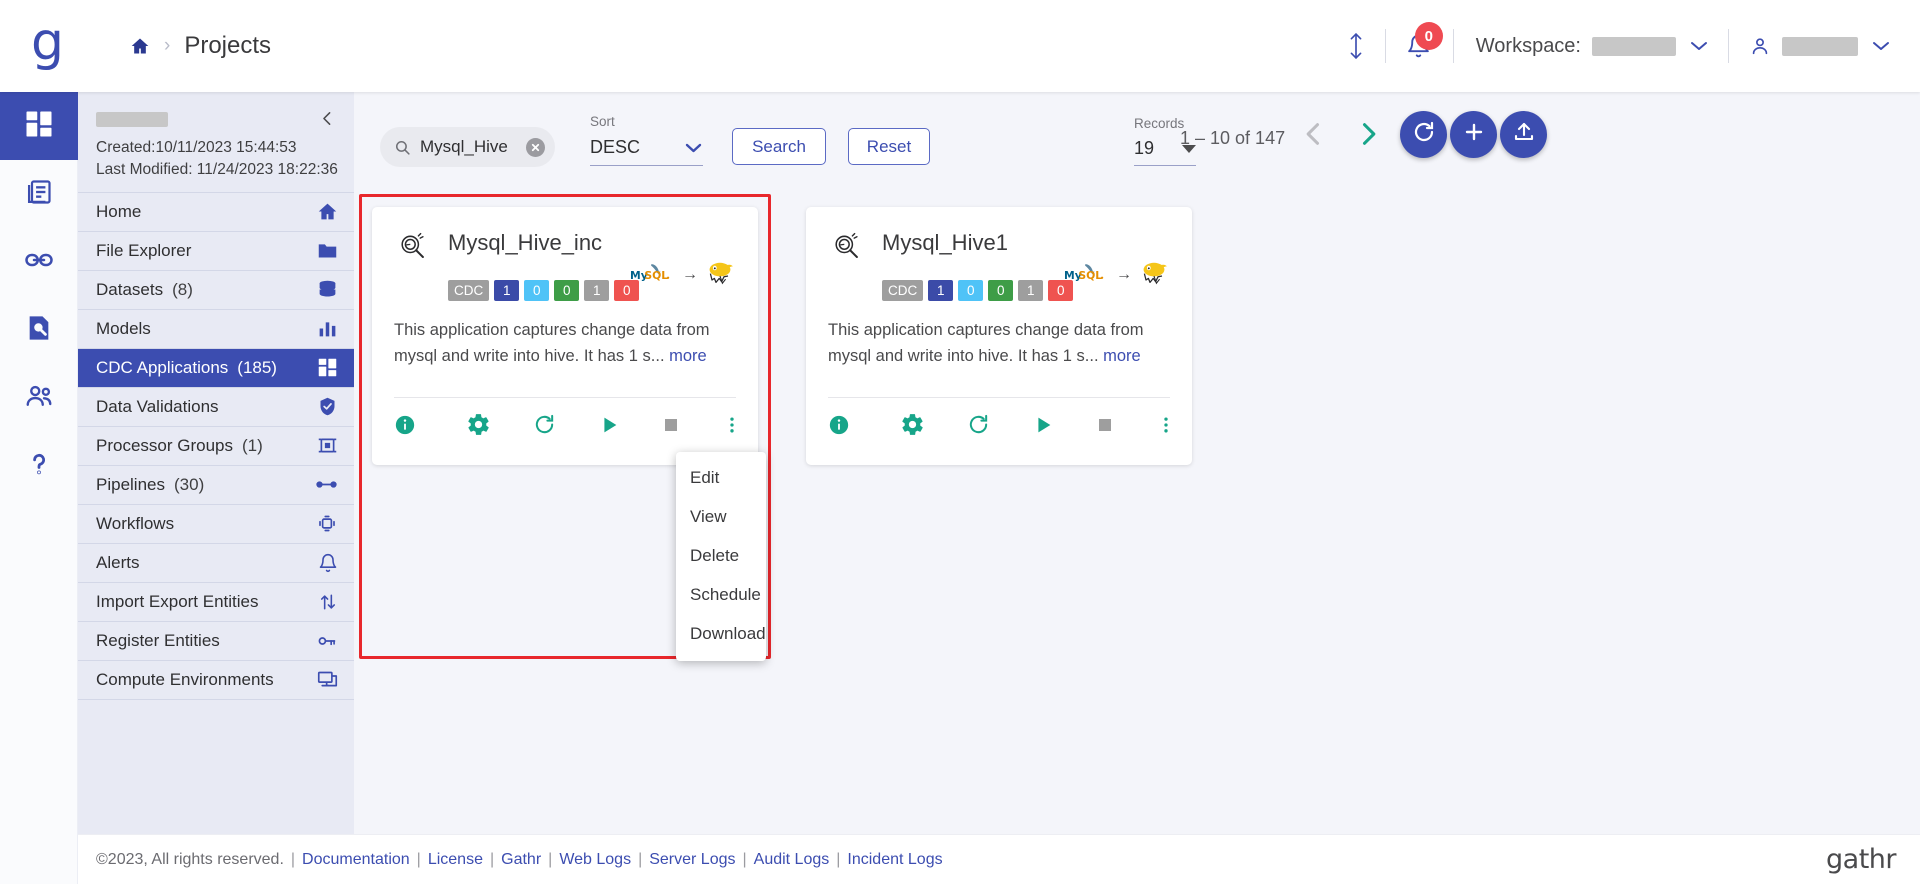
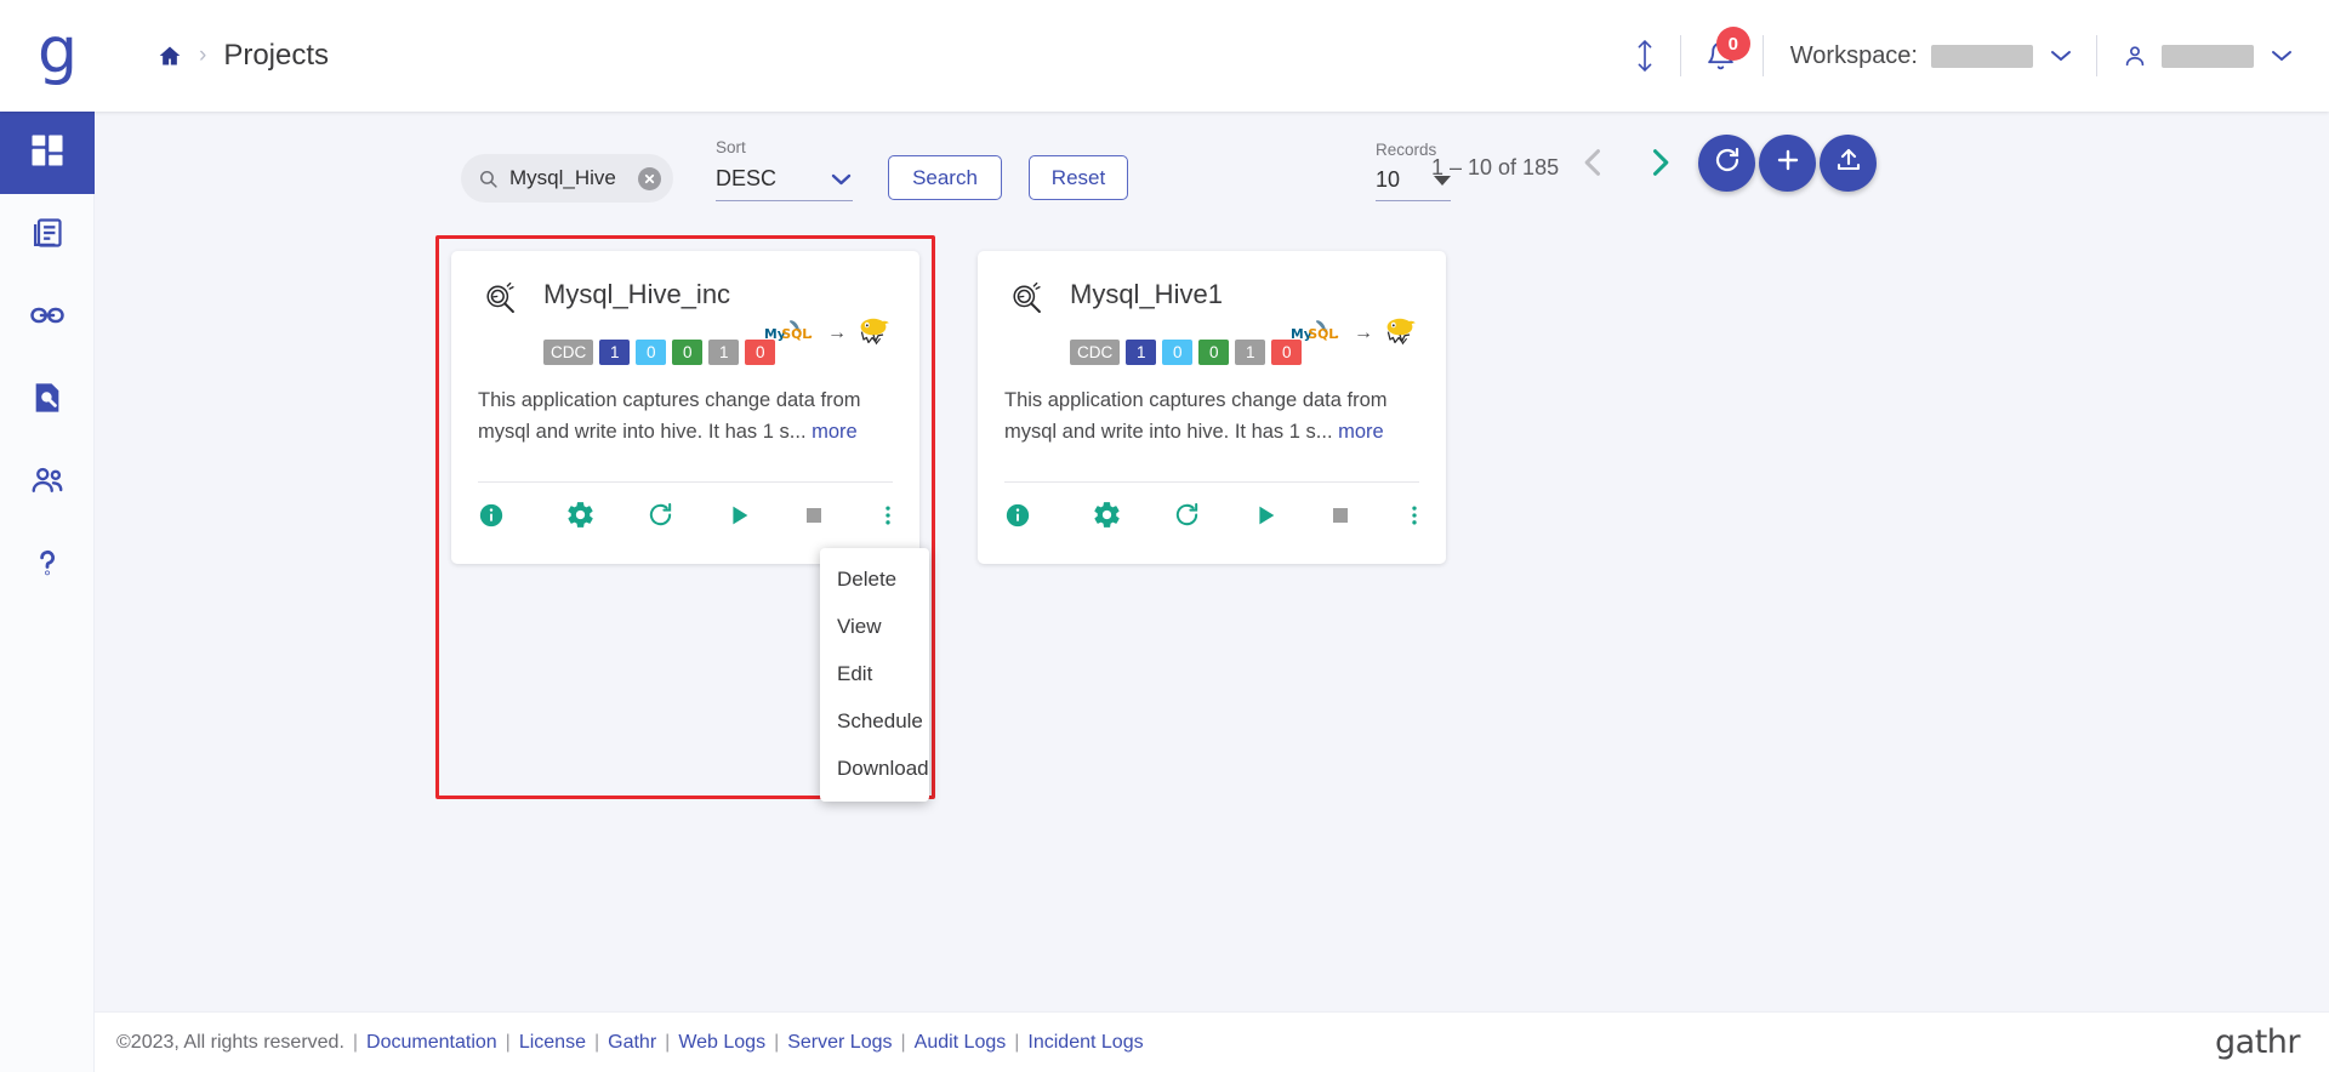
  g
  ›
  Projects
  0
  Workspace:
- Created:10/11/2023 15:44:53
- Last Modified: 11/24/2023 18:22:36
- Home
- File Explorer
- Datasets
- (8)
- Models
- CDC Applications
- (185)
- Data Validations
- Processor Groups
- (1)
- Pipelines
- (30)
- Workflows
- Alerts
- Import Export Entities
- Register Entities
- Compute Environments
  Mysql_Hive
  Sort
  DESC
  Search
  Reset
  Records
- 19
+ 10
- 1 – 10 of 147
+ 1 – 10 of 185
  Mysql_Hive_inc
  CDC
  1
  0
  0
  1
  0
  My
  SQL
  →
  This application captures change data from mysql and write into hive. It has 1 s... more
  Mysql_Hive1
  CDC
  1
  0
  0
  1
  0
  My
  SQL
  →
  This application captures change data from mysql and write into hive. It has 1 s... more
- Edit
+ Delete
  View
- Delete
+ Edit
  Schedule
  Download
  ©2023, All rights reserved.
  |
  Documentation | License | Gathr | Web Logs | Server Logs | Audit Logs | Incident Logs
  gathr
